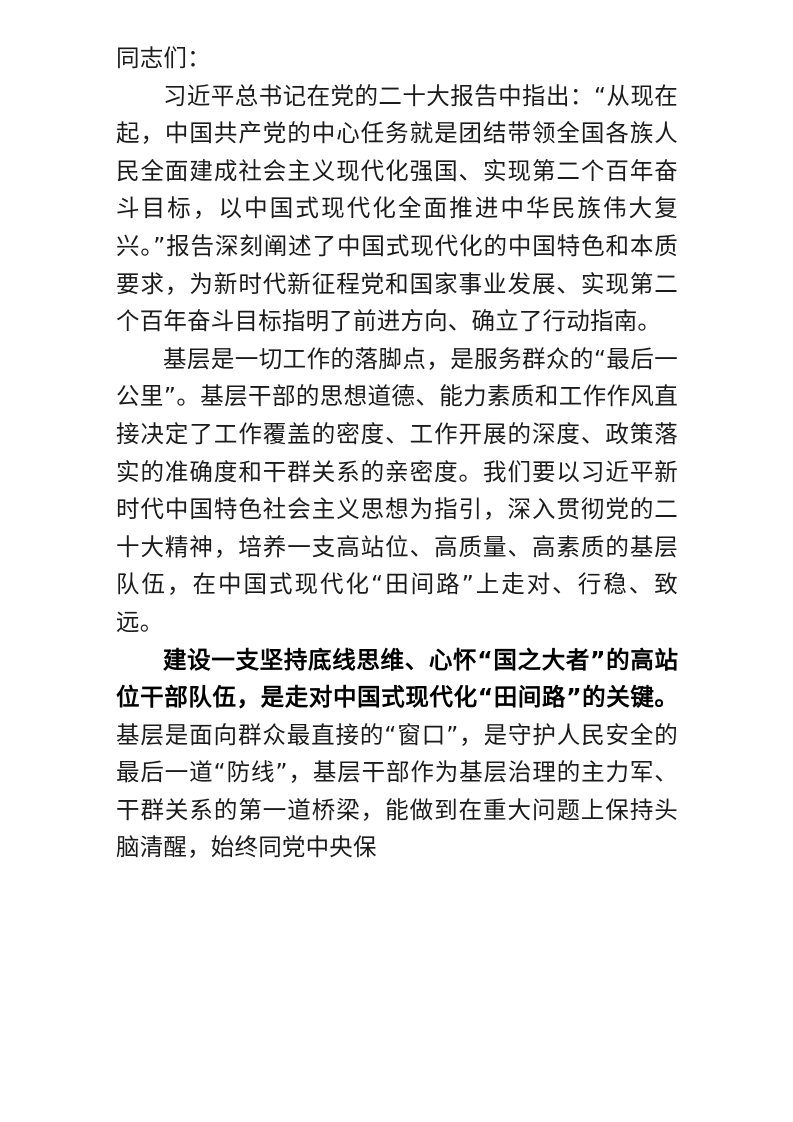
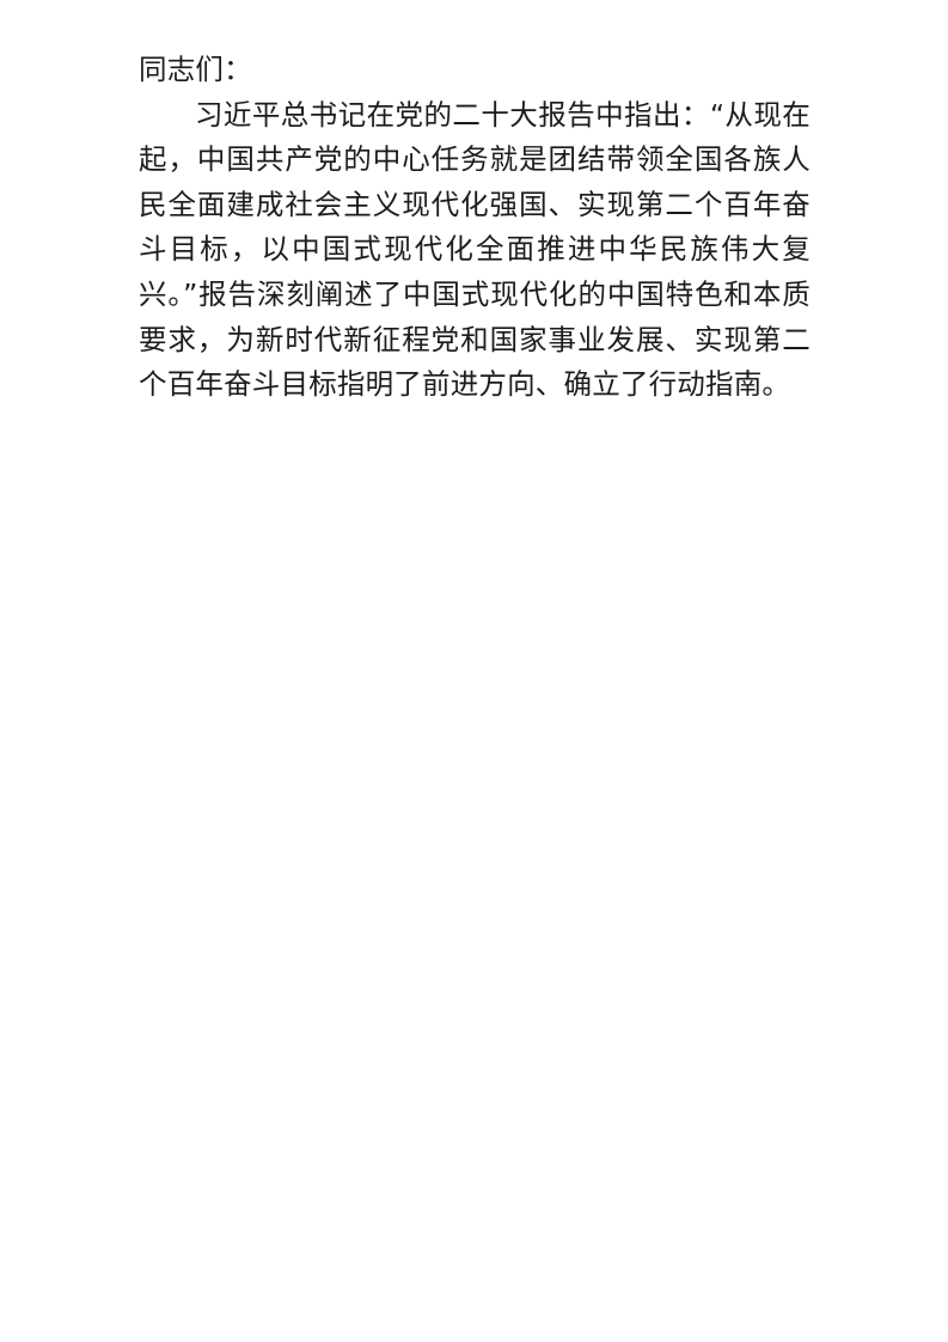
  同志们：
  习近平总书记在党的二十大报告中指出：“从现在起，中国共产党的中心任务就是团结带领全国各族人民全面建成社会主义现代化强国、实现第二个百年奋斗目标，以中国式现代化全面推进中华民族伟大复兴。”报告深刻阐述了中国式现代化的中国特色和本质要求，为新时代新征程党和国家事业发展、实现第二个百年奋斗目标指明了前进方向、确立了行动指南。
- 基层是一切工作的落脚点，是服务群众的“最后一公里”。基层干部的思想道德、能力素质和工作作风直接决定了工作覆盖的密度、工作开展的深度、政策落实的准确度和干群关系的亲密度。我们要以习近平新时代中国特色社会主义思想为指引，深入贯彻党的二十大精神，培养一支高站位、高质量、高素质的基层队伍，在中国式现代化“田间路”上走对、行稳、致远。
- 建设一支坚持底线思维、心怀“国之大者”的高站位干部队伍，是走对中国式现代化“田间路”的关键。基层是面向群众最直接的“窗口”，是守护人民安全的最后一道“防线”，基层干部作为基层治理的主力军、干群关系的第一道桥梁，能做到在重大问题上保持头脑清醒，始终同党中央保
